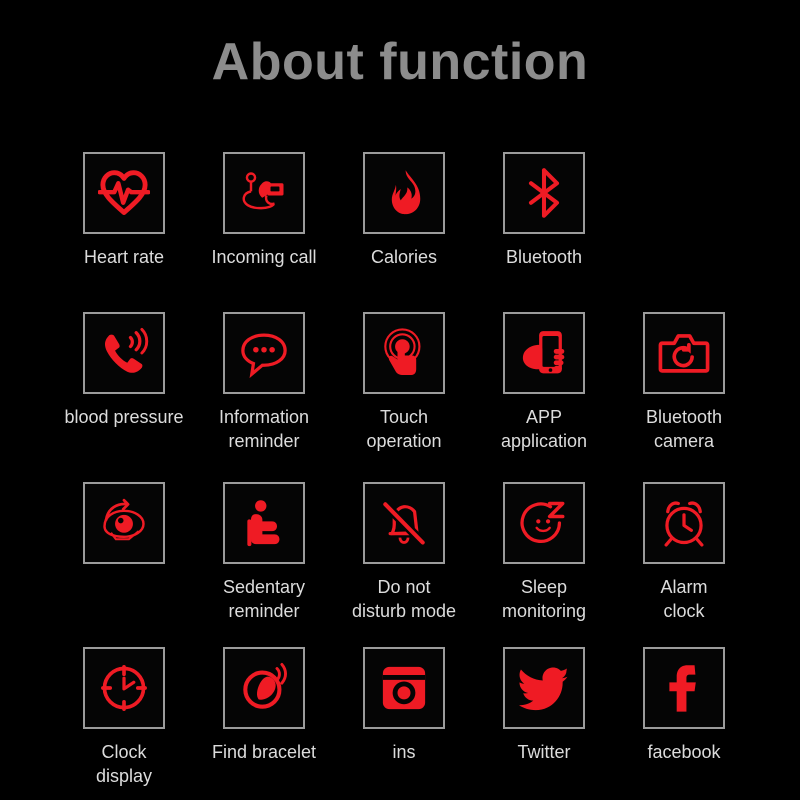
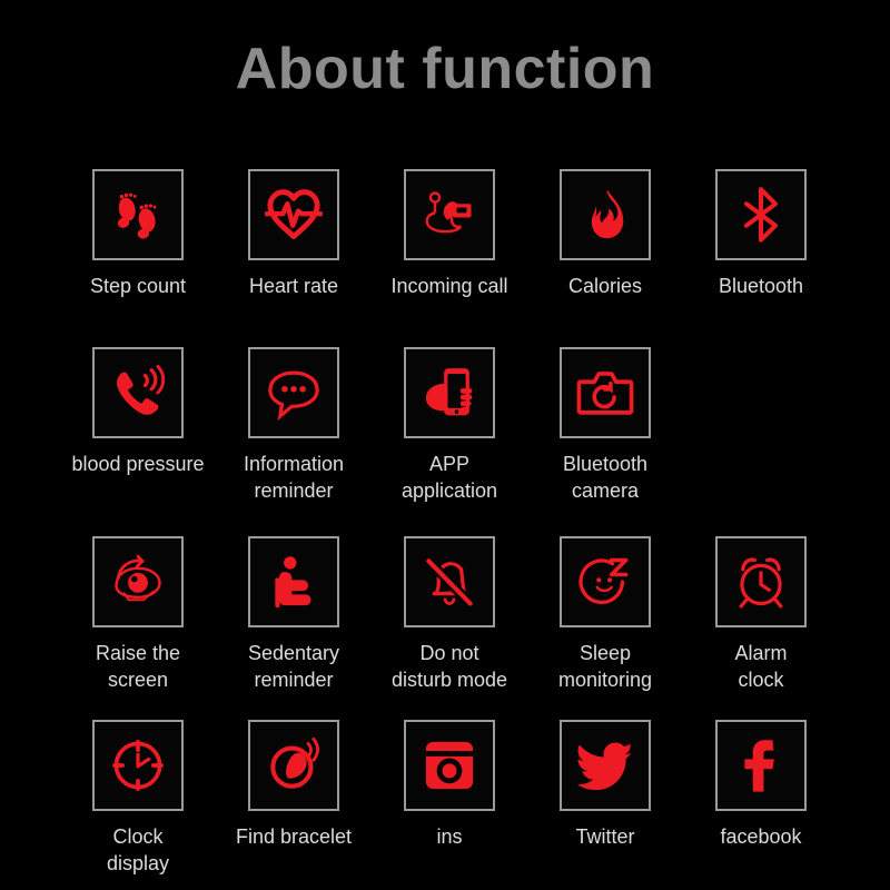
  About function
+ Step count
  Heart rate
  Incoming call
  Calories
  Bluetooth
  blood pressure
  Information
  reminder
- Touch
- operation
  APP
  application
  Bluetooth
  camera
+ Raise the
+ screen
  Sedentary
  reminder
  Do not
  disturb mode
  Sleep
  monitoring
  Alarm
  clock
  Clock
  display
  Find bracelet
  ins
  Twitter
  facebook
